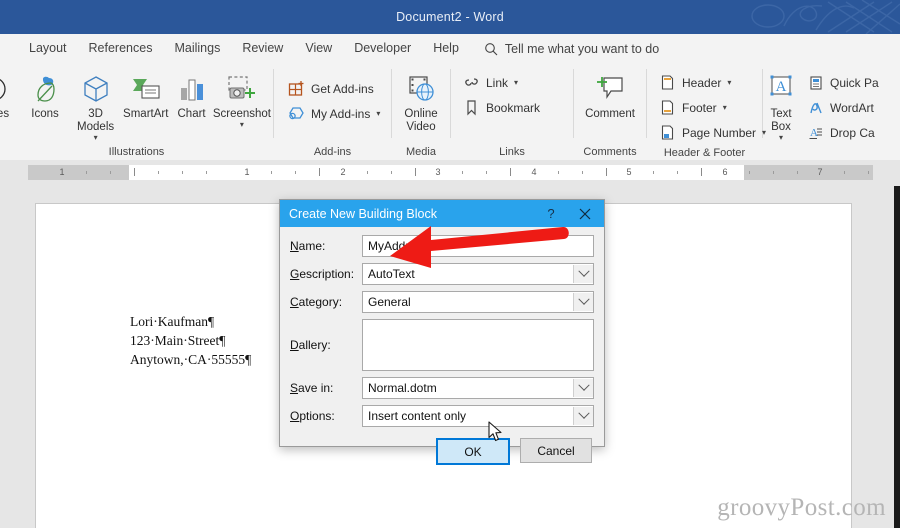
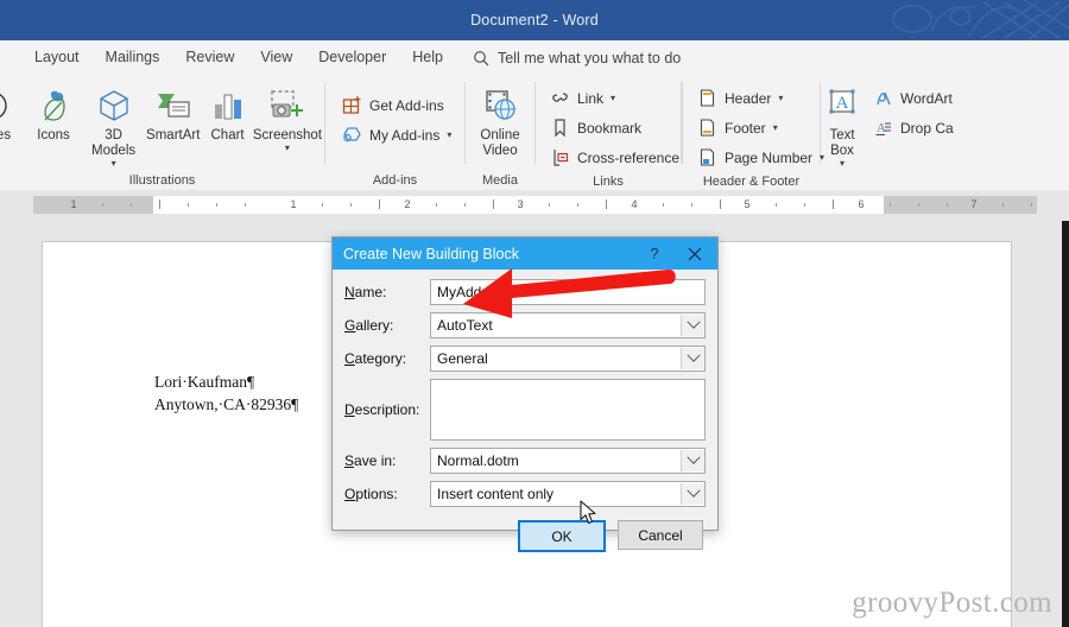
  Document2 - Word
  Layout
- References
  Mailings
  Review
  View
  Developer
  Help
- Tell me what you want to do
+ Tell me what you what to do
  es
  Icons
  3D Models
  ▾
  SmartArt
  Chart
  Screenshot
  ▾
  Illustrations
  Get Add-ins
  My Add-ins
  ▾
  Add-ins
  Online Video
  Media
  Link
  ▾
  Bookmark
+ Cross-reference
  Links
- Comment
- Comments
  Header
  ▾
  Footer
  ▾
  Page Number
  ▾
  Header & Footer
  A
  Text Box
  ▾
- Quick Pa
  WordArt
  A
  Drop Ca
  1
  1
  2
  3
  4
  5
  6
  7
  Lori·Kaufman¶
- 123·Main·Street¶
- Anytown,·CA·55555¶
+ Anytown,·CA·82936¶
  groovyPost.com
  Create New Building Block
  ?
  Name:
- Gescription:
+ Gallery:
  AutoText
  Category:
  General
  D
- allery:
+ escription:
  Save in:
  Normal.dotm
  Options:
  Insert content only
  OK
  Cancel
